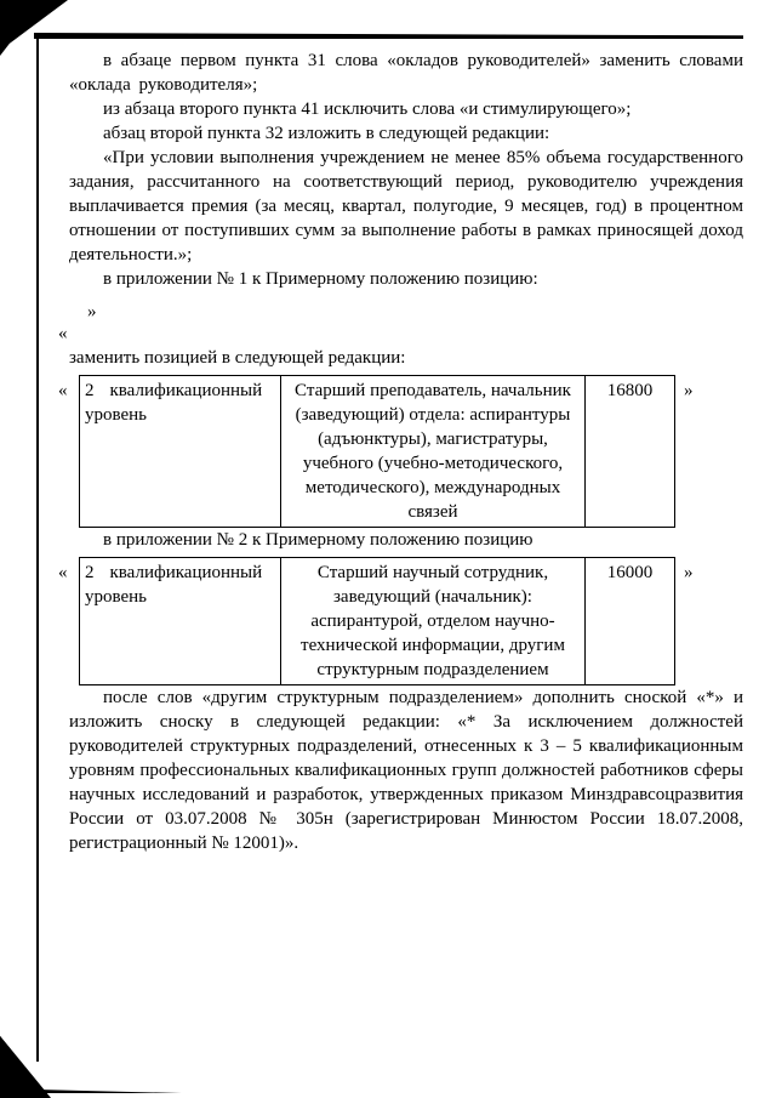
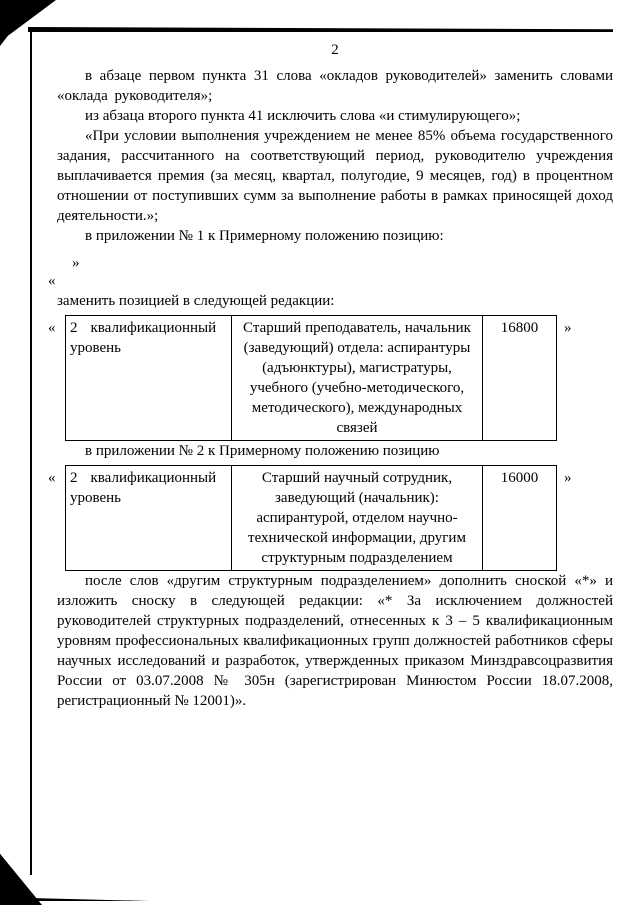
+ 2
  в абзаце первом пункта 31 слова «окладов руководителей» заменить словами «оклада руководителя»;
  из абзаца второго пункта 41 исключить слова «и стимулирующего»;
- абзац второй пункта 32 изложить в следующей редакции:
  «При условии выполнения учреждением не менее 85% объема государственного задания, рассчитанного на соответствующий период, руководителю учреждения выплачивается премия (за месяц, квартал, полугодие, 9 месяцев, год) в процентном отношении от поступивших сумм за выполнение работы в рамках приносящей доход деятельности.»;
  в приложении № 1 к Примерному положению позицию:
  «
  »
  заменить позицией в следующей редакции:
  «
  2 квалификационный уровень	Старший преподаватель, начальник (заведующий) отдела: аспирантуры (адъюнктуры), магистратуры, учебного (учебно-методического, методического), международных связей	16800
  »
  в приложении № 2 к Примерному положению позицию
  «
  2 квалификационный уровень	Старший научный сотрудник, заведующий (начальник): аспирантурой, отделом научно-технической информации, другим структурным подразделением	16000
  »
  после слов «другим структурным подразделением» дополнить сноской «*» и изложить сноску в следующей редакции: «* За исключением должностей руководителей структурных подразделений, отнесенных к 3 – 5 квалификационным уровням профессиональных квалификационных групп должностей работников сферы научных исследований и разработок, утвержденных приказом Минздравсоцразвития России от 03.07.2008 № 305н (зарегистрирован Минюстом России 18.07.2008, регистрационный № 12001)».
